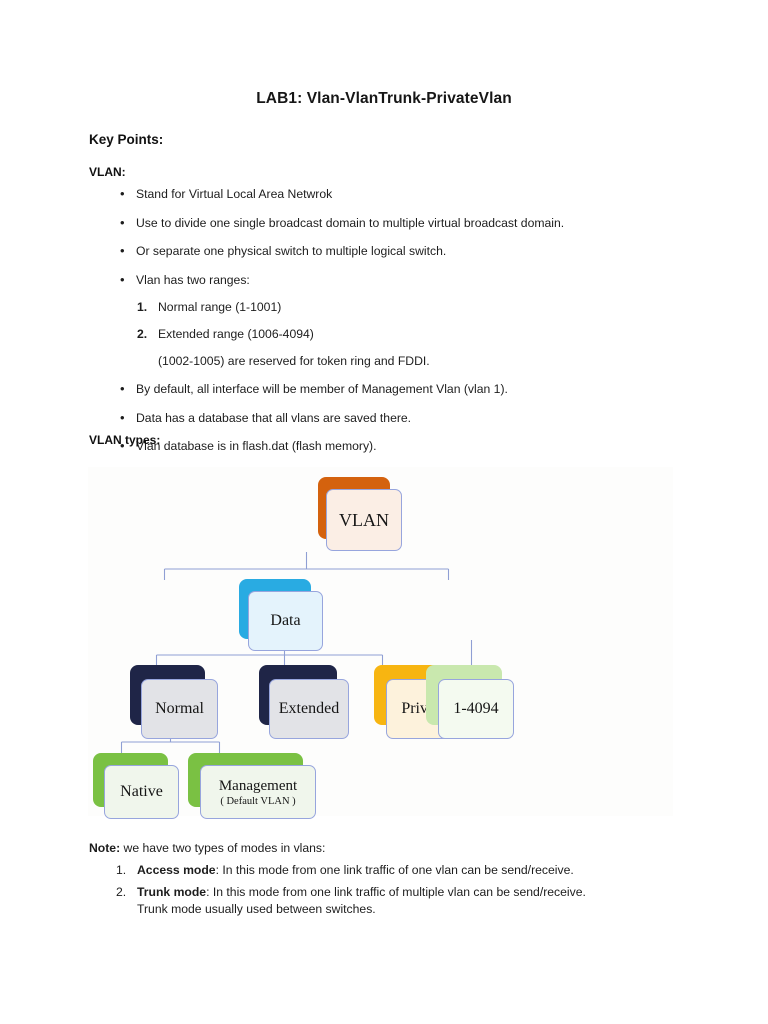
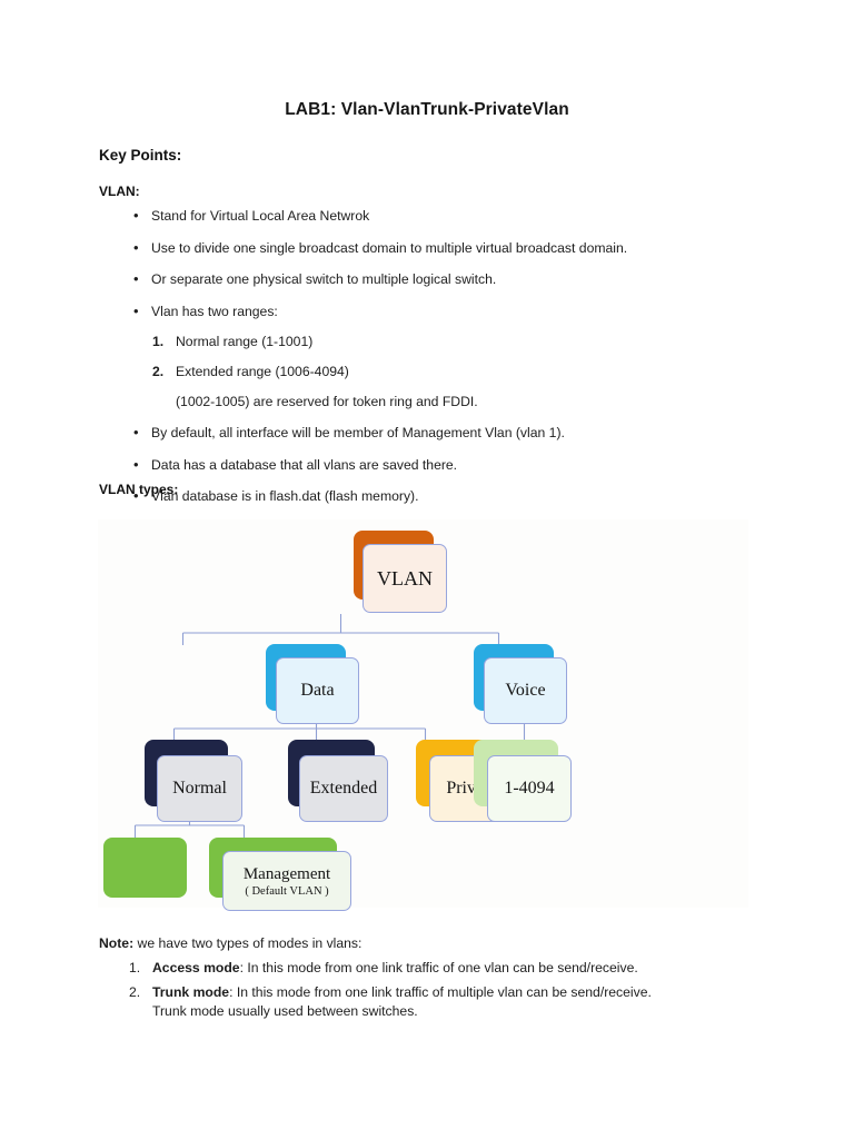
  LAB1: Vlan-VlanTrunk-PrivateVlan
  Key Points:
  VLAN:
  Stand for Virtual Local Area Netwrok
  Use to divide one single broadcast domain to multiple virtual broadcast domain.
  Or separate one physical switch to multiple logical switch.
  Vlan has two ranges:
  1.
  Normal range (1-1001)
  2.
  Extended range (1006-4094)
  (1002-1005) are reserved for token ring and FDDI.
  By default, all interface will be member of Management Vlan (vlan 1).
  Data has a database that all vlans are saved there.
  Vlan database is in flash.dat (flash memory).
  VLAN types:
  VLAN
  Data
+ Voice
  Normal
  Extended
  1-4094
- Native
  Management
  ( Default VLAN )
  Note: we have two types of modes in vlans:
  1.
  Access mode: In this mode from one link traffic of one vlan can be send/receive.
  2.
  Trunk mode: In this mode from one link traffic of multiple vlan can be send/receive.
  Trunk mode usually used between switches.
